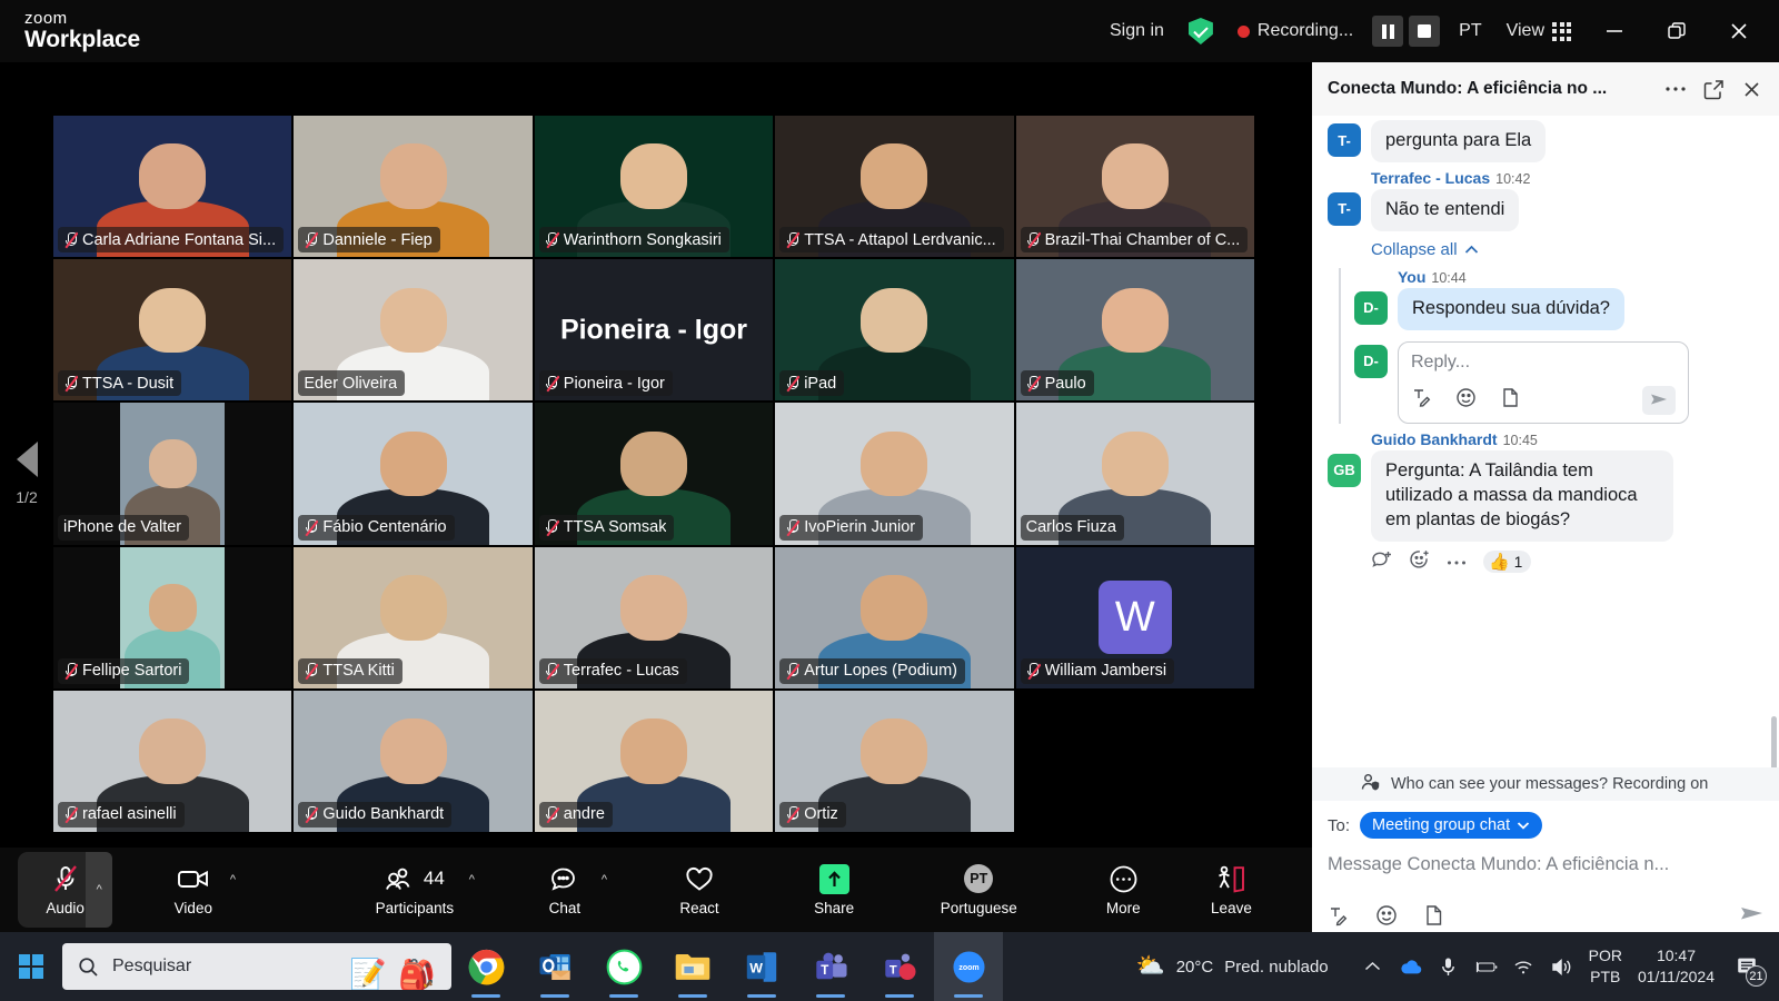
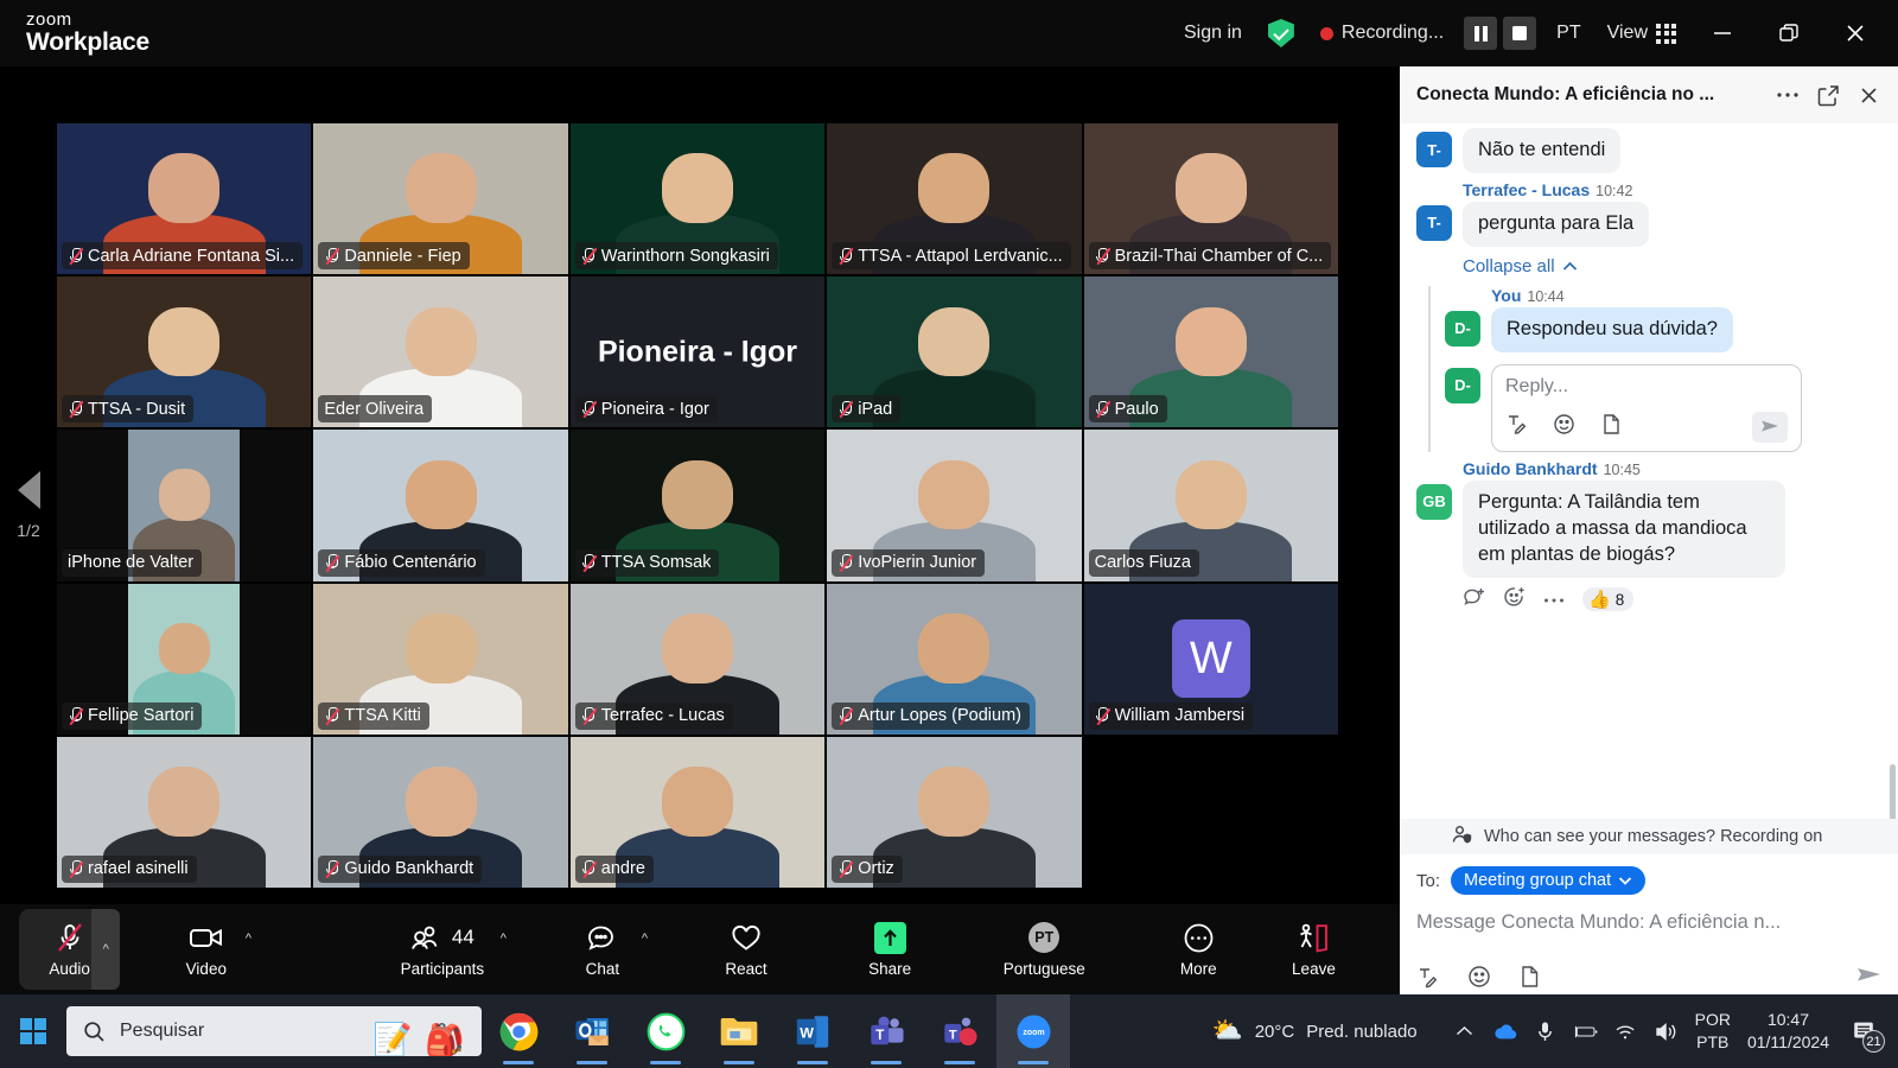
  zoom
  Workplace
  Sign in
  Recording...
  PT
  View
  1/2
  Carla Adriane Fontana Si...
  Danniele - Fiep
  Warinthorn Songkasiri
  TTSA - Attapol Lerdvanic...
  Brazil-Thai Chamber of C...
  TTSA - Dusit
  Eder Oliveira
  Pioneira - Igor
  Pioneira - Igor
  iPad
  Paulo
  iPhone de Valter
  Fábio Centenário
  TTSA Somsak
  IvoPierin Junior
  Carlos Fiuza
  Fellipe Sartori
  TTSA Kitti
  Terrafec - Lucas
  Artur Lopes (Podium)
  W
  William Jambersi
  rafael asinelli
  Guido Bankhardt
  andre
  Ortiz
  Audio
  ^
  Video
  ^
  44
  Participants
  ^
  Chat
  ^
  React
  Share
  PT
  Portuguese
  More
  Leave
  Conecta Mundo: A eficiência no ...
  T-
- pergunta para Ela
+ Não te entendi
  Terrafec - Lucas 10:42
  T-
- Não te entendi
+ pergunta para Ela
  Collapse all
  You 10:44
  D-
  Respondeu sua dúvida?
  D-
  Reply...
  Guido Bankhardt 10:45
  GB
  Pergunta: A Tailândia tem utilizado a massa da mandioca em plantas de biogás?
  👍
- 1
+ 8
  Who can see your messages? Recording on
  To:
  Meeting group chat
  Message Conecta Mundo: A eficiência n...
  Pesquisar
  📝
  🎒
  W
  T
  T
  ⛅
  20°C
  Pred. nublado
  POR
  PTB
  10:47
  01/11/2024
  21
